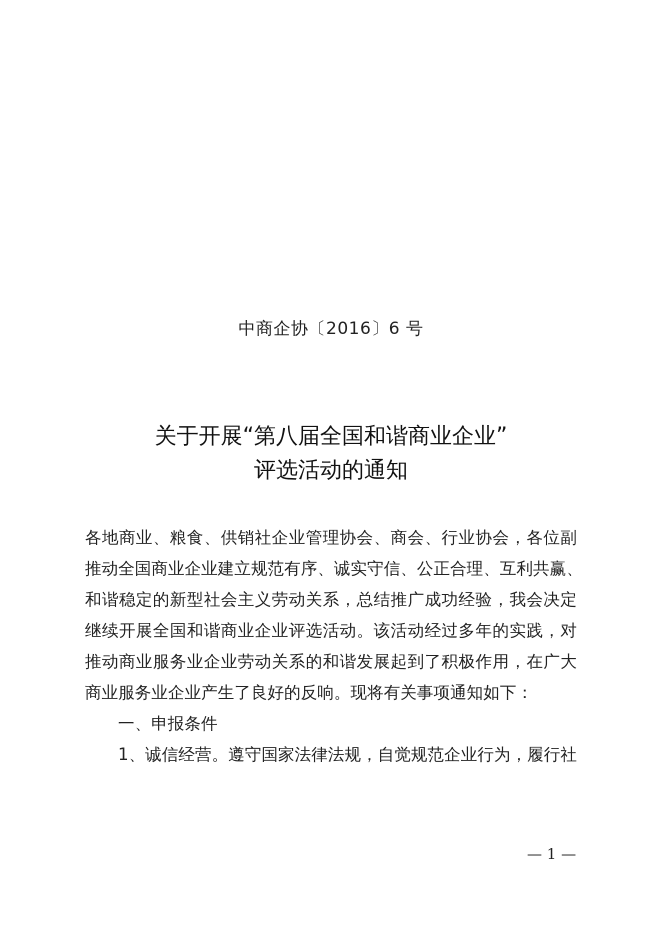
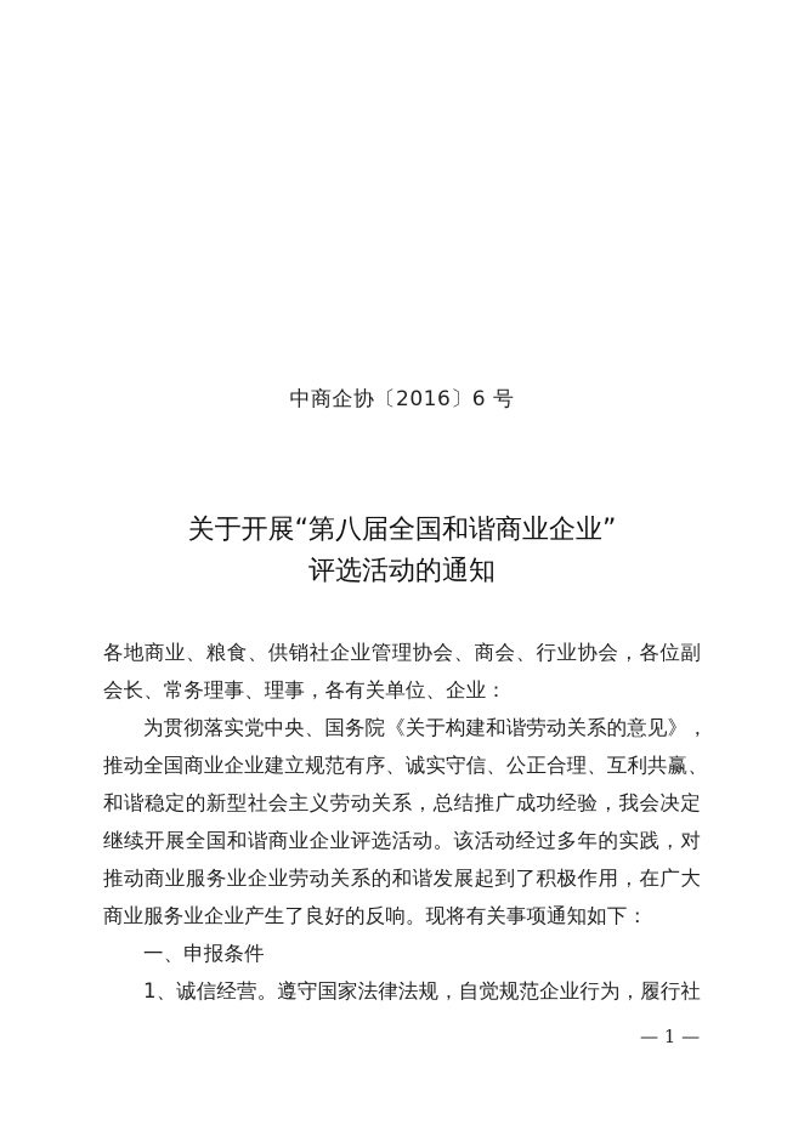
  中商企协〔2016〕6 号
  关于开展“第八届全国和谐商业企业”
  评选活动的通知
  各地商业、粮食、供销社企业管理协会、商会、行业协会，各位副
+ 会长、常务理事、理事，各有关单位、企业：
+ 为贯彻落实党中央、国务院《关于构建和谐劳动关系的意见》，
  推动全国商业企业建立规范有序、诚实守信、公正合理、互利共赢、
  和谐稳定的新型社会主义劳动关系，总结推广成功经验，我会决定
  继续开展全国和谐商业企业评选活动。该活动经过多年的实践，对
  推动商业服务业企业劳动关系的和谐发展起到了积极作用，在广大
  商业服务业企业产生了良好的反响。现将有关事项通知如下：
  一、申报条件
  1、诚信经营。遵守国家法律法规，自觉规范企业行为，履行社
  — 1 —
